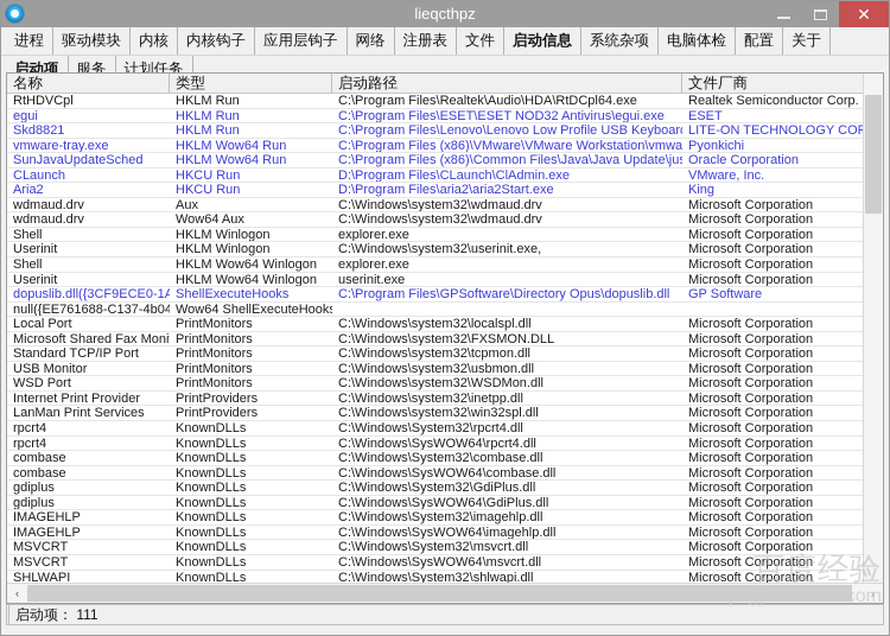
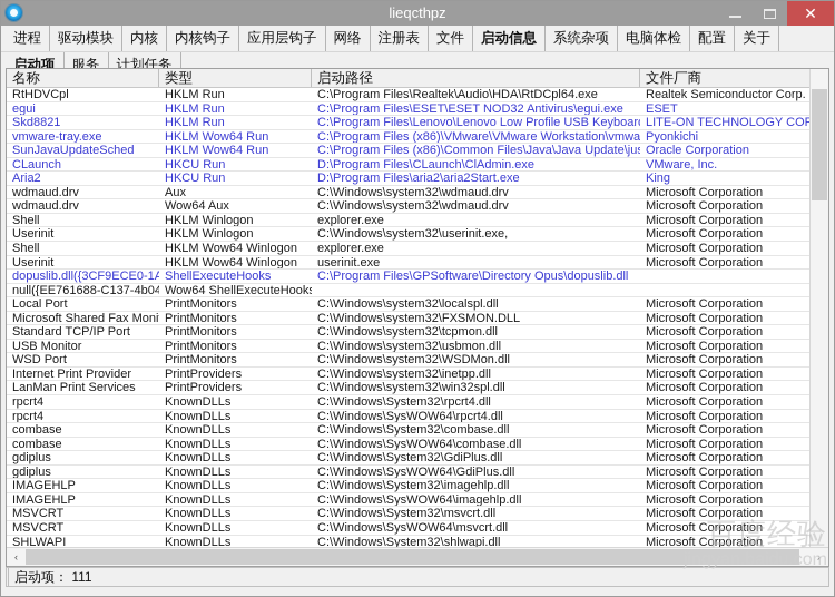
  lieqcthpz
  ✕
  进程
  驱动模块
  内核
  内核钩子
  应用层钩子
  网络
  注册表
  文件
  启动信息
  系统杂项
  电脑体检
  配置
  关于
  启动项
  服务
  计划任务
  名称
  类型
  启动路径
  文件厂商
  RtHDVCpl
  HKLM Run
  C:\Program Files\Realtek\Audio\HDA\RtDCpl64.exe
  Realtek Semiconductor Corp.
  egui
  HKLM Run
  C:\Program Files\ESET\ESET NOD32 Antivirus\egui.exe
  ESET
  Skd8821
  HKLM Run
  C:\Program Files\Lenovo\Lenovo Low Profile USB Keyboar
  LITE-ON TECHNOLOGY CO
  vmware-tray.exe
  HKLM Wow64 Run
  C:\Program Files (x86)\VMware\VMware Workstation\vmwa
  Pyonkichi
  SunJavaUpdateSched
  HKLM Wow64 Run
  C:\Program Files (x86)\Common Files\Java\Java Update\ju
  Oracle Corporation
  CLaunch
  HKCU Run
  D:\Program Files\CLaunch\ClAdmin.exe
  VMware, Inc.
  Aria2
  HKCU Run
  D:\Program Files\aria2\aria2Start.exe
  King
  wdmaud.drv
  Aux
  C:\Windows\system32\wdmaud.drv
  Microsoft Corporation
  wdmaud.drv
  Wow64 Aux
  C:\Windows\system32\wdmaud.drv
  Microsoft Corporation
  Shell
  HKLM Winlogon
  explorer.exe
  Microsoft Corporation
  Userinit
  HKLM Winlogon
  C:\Windows\system32\userinit.exe,
  Microsoft Corporation
  Shell
  HKLM Wow64 Winlogon
  explorer.exe
  Microsoft Corporation
  Userinit
  HKLM Wow64 Winlogon
  userinit.exe
  Microsoft Corporation
  dopuslib.dll({3CF9ECE0-1A
  ShellExecuteHooks
  C:\Program Files\GPSoftware\Directory Opus\dopuslib.dll
- GP Software
  null({EE761688-C137-4b04
  Wow64 ShellExecuteHook
  Local Port
  PrintMonitors
  C:\Windows\system32\localspl.dll
  Microsoft Corporation
  Microsoft Shared Fax Moni
  PrintMonitors
  C:\Windows\system32\FXSMON.DLL
  Microsoft Corporation
  Standard TCP/IP Port
  PrintMonitors
  C:\Windows\system32\tcpmon.dll
  Microsoft Corporation
  USB Monitor
  PrintMonitors
  C:\Windows\system32\usbmon.dll
  Microsoft Corporation
  WSD Port
  PrintMonitors
  C:\Windows\system32\WSDMon.dll
  Microsoft Corporation
  Internet Print Provider
  PrintProviders
  C:\Windows\system32\inetpp.dll
  Microsoft Corporation
  LanMan Print Services
  PrintProviders
  C:\Windows\system32\win32spl.dll
  Microsoft Corporation
  rpcrt4
  KnownDLLs
  C:\Windows\System32\rpcrt4.dll
  Microsoft Corporation
  rpcrt4
  KnownDLLs
  C:\Windows\SysWOW64\rpcrt4.dll
  Microsoft Corporation
  combase
  KnownDLLs
  C:\Windows\System32\combase.dll
  Microsoft Corporation
  combase
  KnownDLLs
  C:\Windows\SysWOW64\combase.dll
  Microsoft Corporation
  gdiplus
  KnownDLLs
  C:\Windows\System32\GdiPlus.dll
  Microsoft Corporation
  gdiplus
  KnownDLLs
  C:\Windows\SysWOW64\GdiPlus.dll
  Microsoft Corporation
  IMAGEHLP
  KnownDLLs
  C:\Windows\System32\imagehlp.dll
  Microsoft Corporation
  IMAGEHLP
  KnownDLLs
  C:\Windows\SysWOW64\imagehlp.dll
  Microsoft Corporation
  MSVCRT
  KnownDLLs
  C:\Windows\System32\msvcrt.dll
  Microsoft Corporation
  MSVCRT
  KnownDLLs
  C:\Windows\SysWOW64\msvcrt.dll
  Microsoft Corporation
  SHLWAPI
  KnownDLLs
  C:\Windows\System32\shlwapi.dll
  Microsoft Corporation
  ‹
  ›
  启动项： 111
  百度经验
  jingyan.baidu.com
